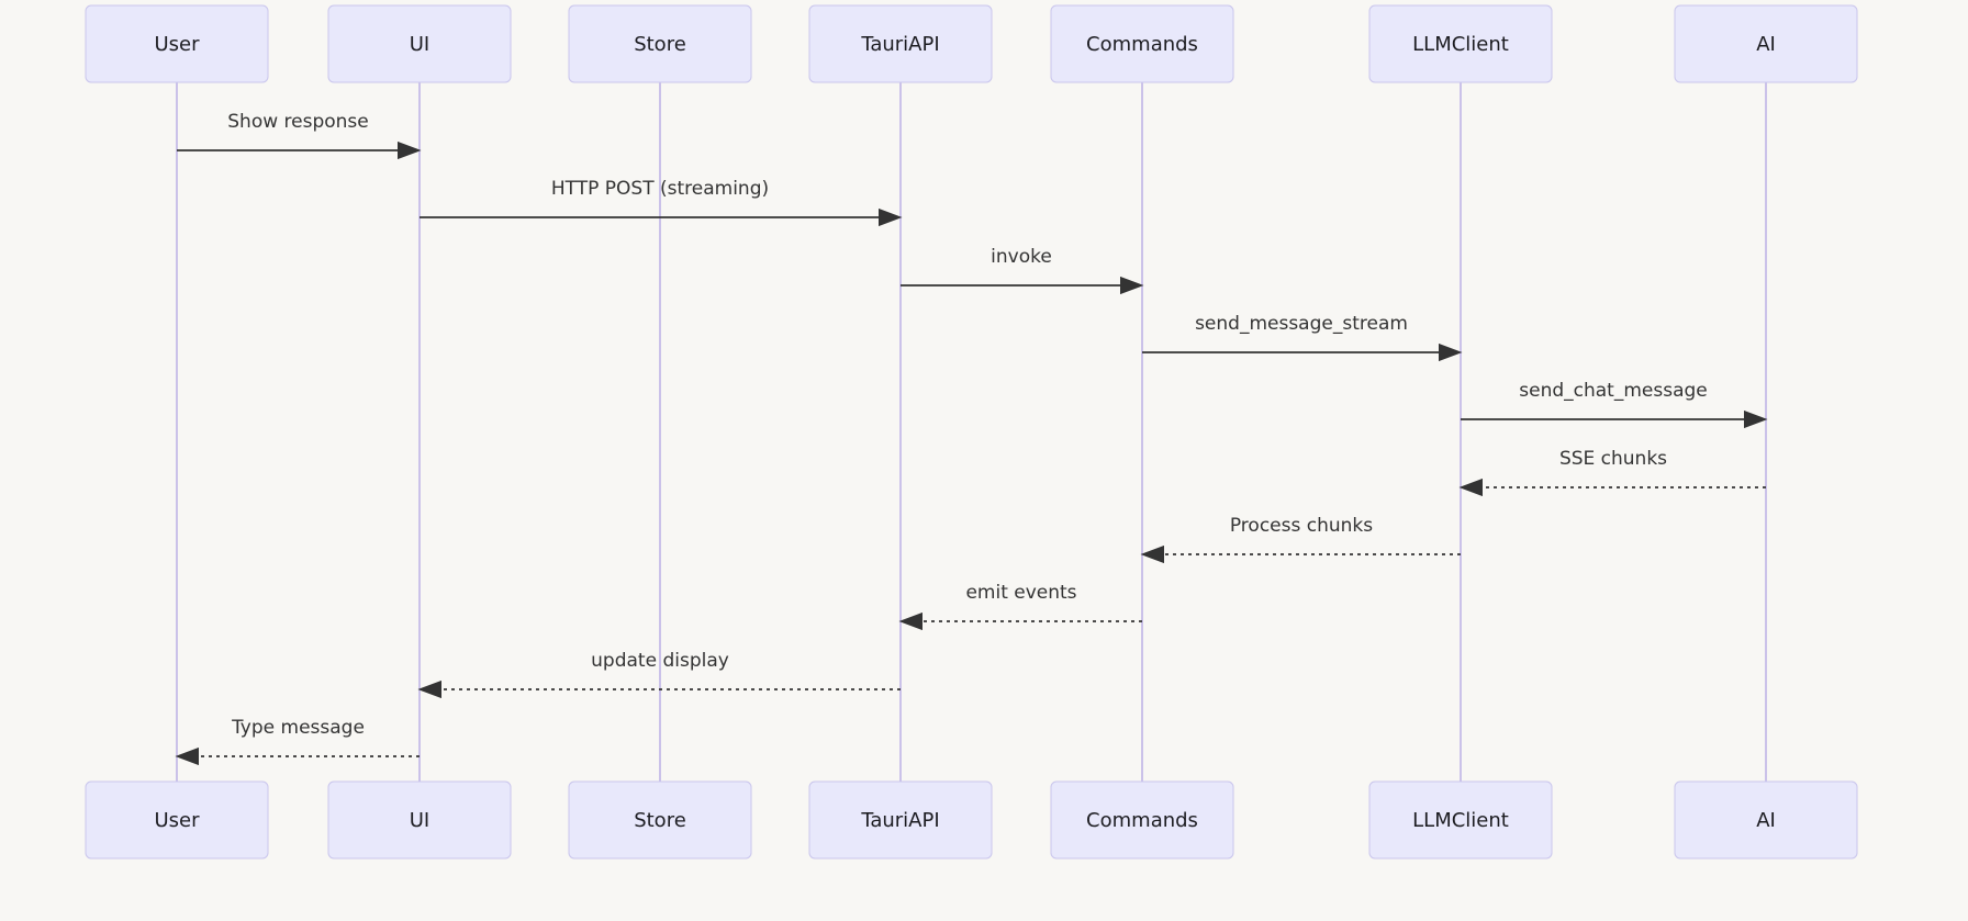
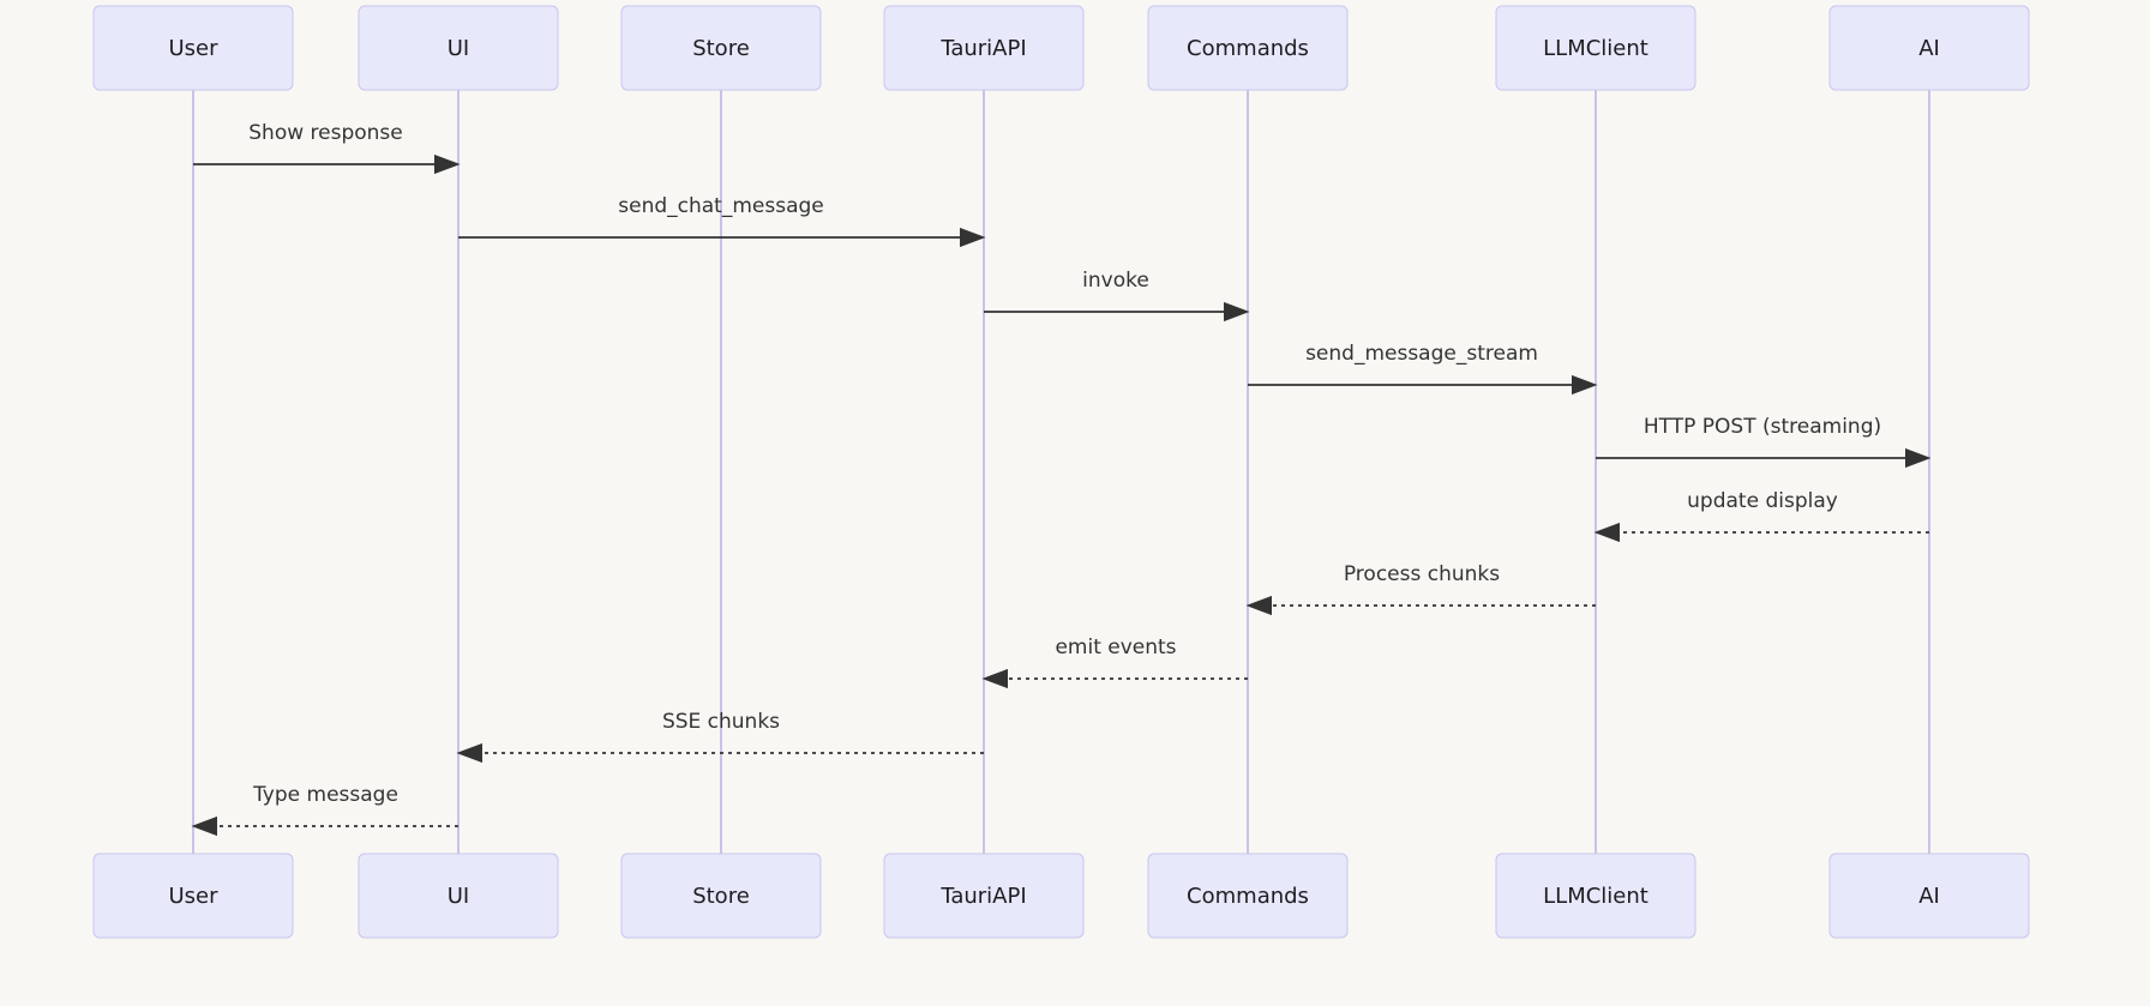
  User
  User
  UI
  UI
  Store
  Store
  TauriAPI
  TauriAPI
  Commands
  Commands
  LLMClient
  LLMClient
  AI
  AI
  Show response
- HTTP POST (streaming)
+ send_chat_message
  invoke
  send_message_stream
- send_chat_message
+ HTTP POST (streaming)
- SSE chunks
+ update display
  Process chunks
  emit events
- update display
+ SSE chunks
  Type message
